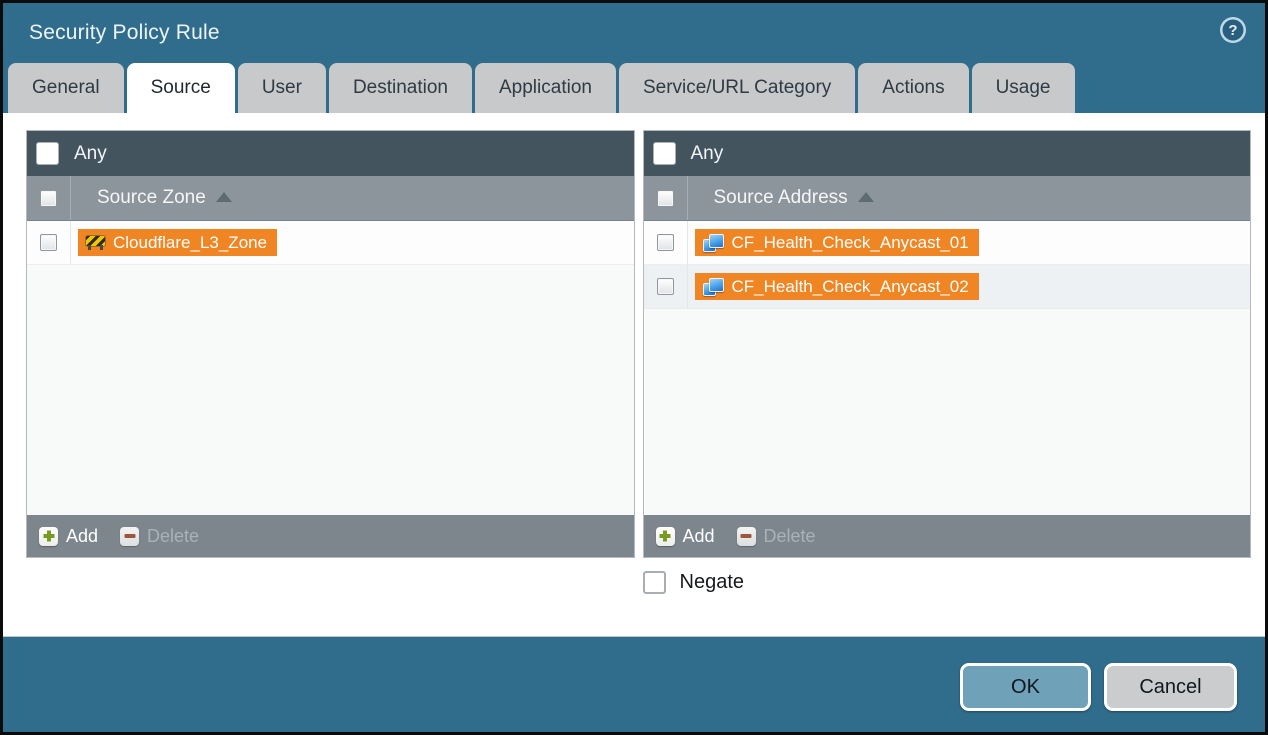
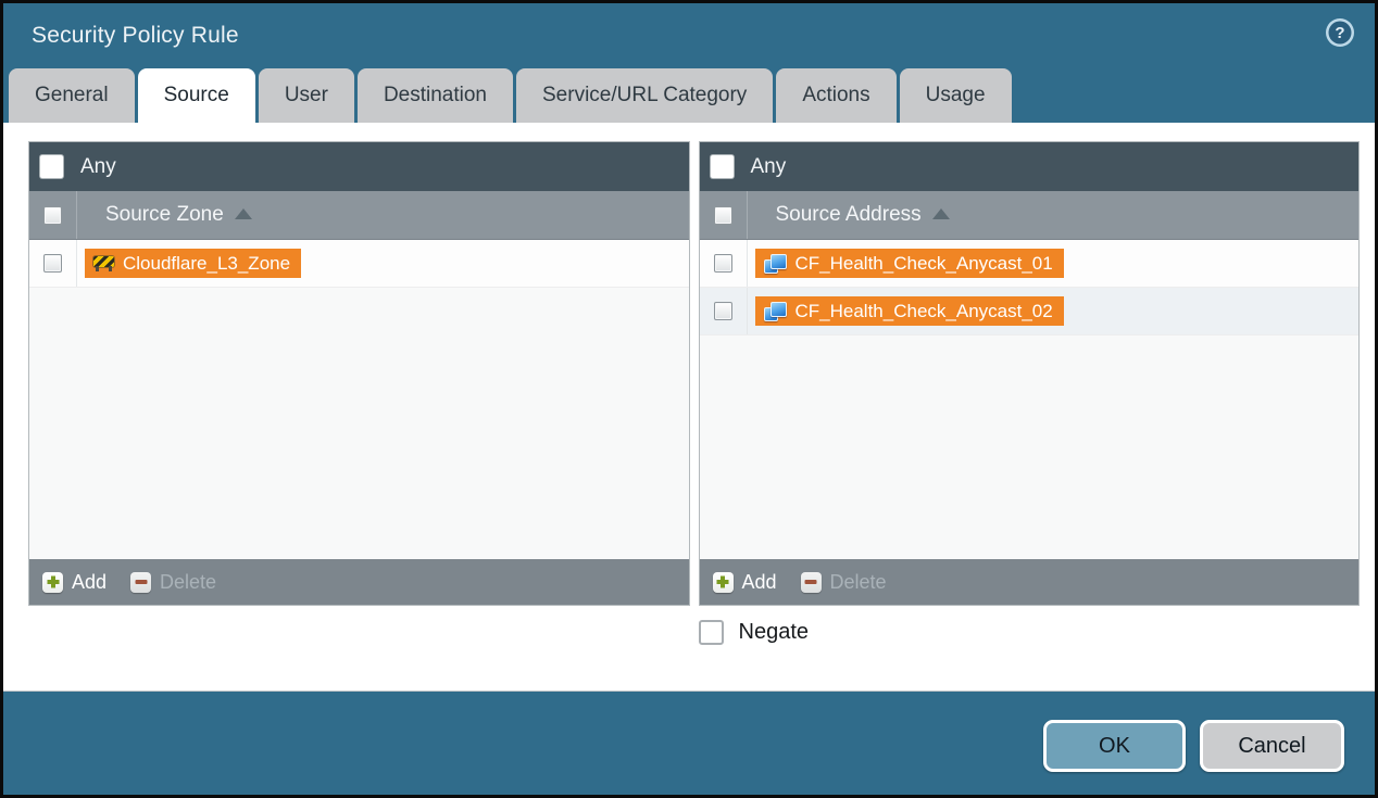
  Security Policy Rule
  ?
  General
  Source
  User
  Destination
- Application
  Service/URL Category
  Actions
  Usage
  Any
  Source Zone
  Cloudflare_L3_Zone
  Add
  Delete
  Any
  Source Address
  CF_Health_Check_Anycast_01
  CF_Health_Check_Anycast_02
  Add
  Delete
  Negate
  OK
  Cancel
